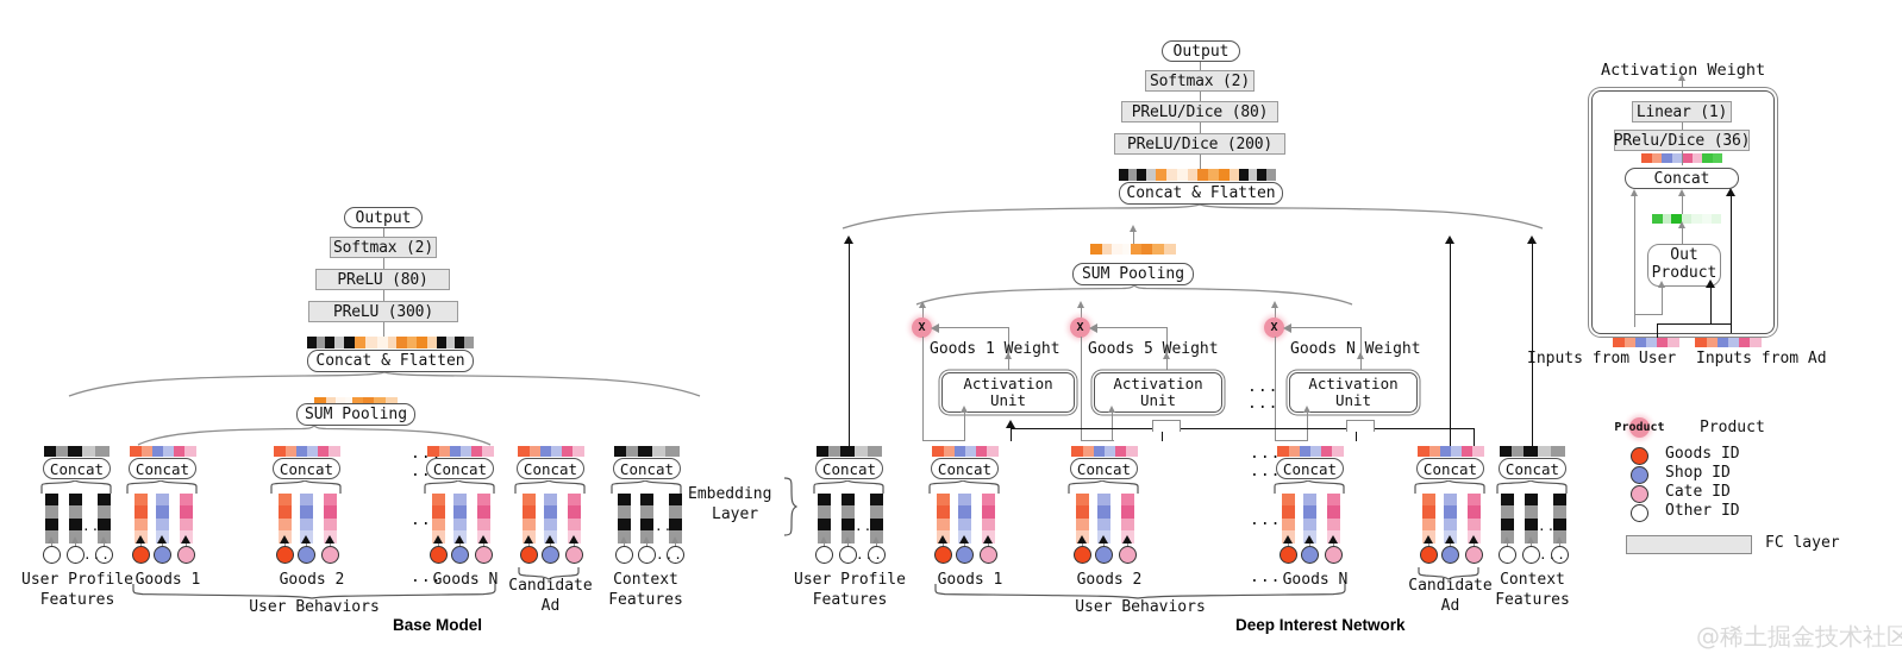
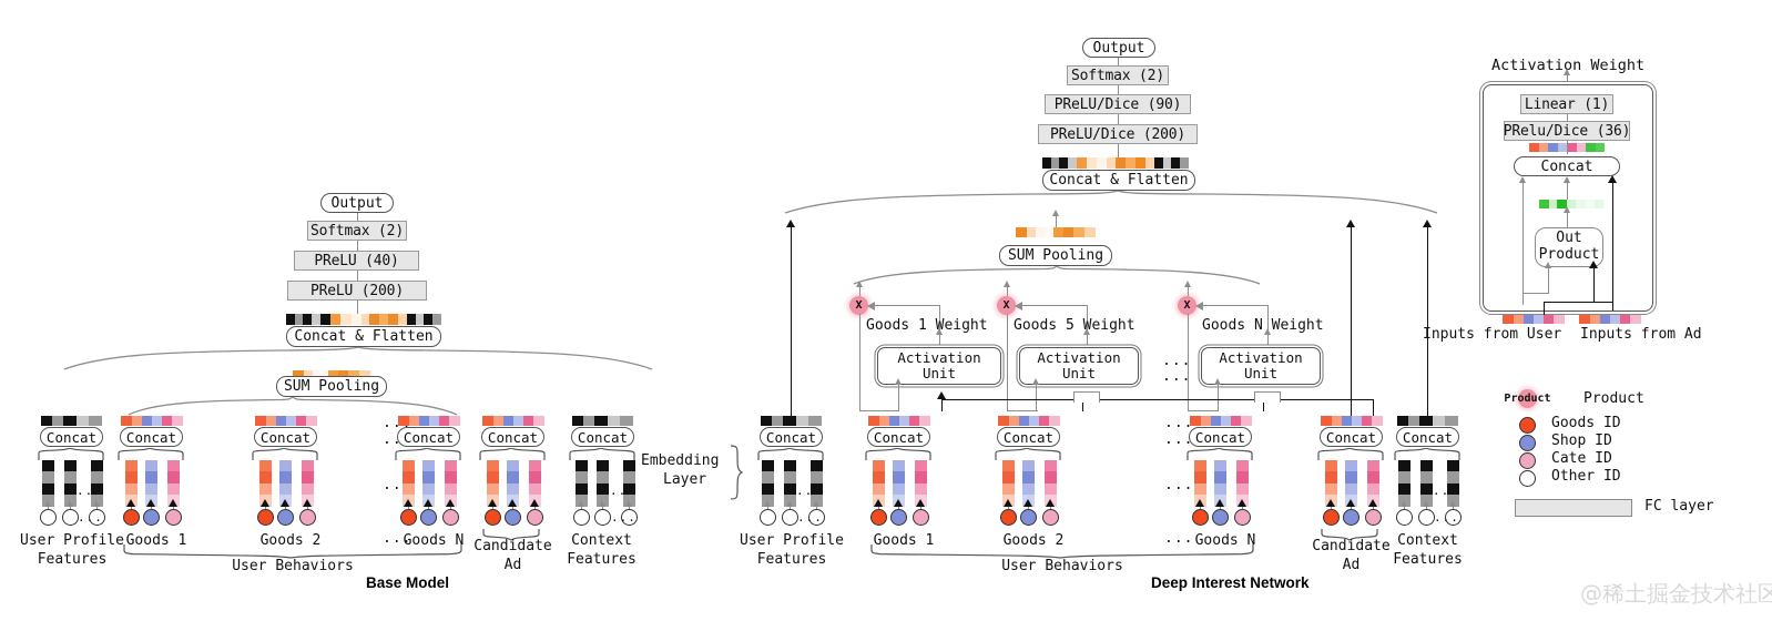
  Output
  Softmax (2)
- PReLU (80)
+ PReLU (40)
- PReLU (300)
+ PReLU (200)
  Concat & Flatten
  SUM Pooling
  Concat
  ...
  ...
  User Profile
  Features
  Concat
  Goods 1
  Concat
  Goods 2
  ...
  Concat
  Goods N
  User Behaviors
  Concat
  Candidate
  Ad
  Concat
  ...
  ...
  Context
  Features
  Embedding
  Layer
  Base Model
  Output
  Softmax (2)
- PReLU/Dice (80)
+ PReLU/Dice (90)
  PReLU/Dice (200)
  Concat & Flatten
  SUM Pooling
  X
  Goods 1 Weight
  Activation
  Unit
  X
  Goods 5 Weight
  Activation
  Unit
  X
  Goods N Weight
  Activation
  Unit
  ...
  ...
  Concat
  ...
  ...
  User Profile
  Features
  Concat
  Goods 1
  Concat
  Goods 2
  ...
  ...
  Concat
  Goods N
  User Behaviors
  Concat
  Candidate
  Ad
  Concat
  ...
  ...
  Context
  Features
  Deep Interest Network
  Activation Weight
  Linear (1)
  PRelu/Dice (36)
  Concat
  Out
  Product
  Inputs from User
  Inputs from Ad
  Product
  Product
  Goods ID
  Shop ID
  Cate ID
  Other ID
  FC layer
  @稀土掘金技术社区
